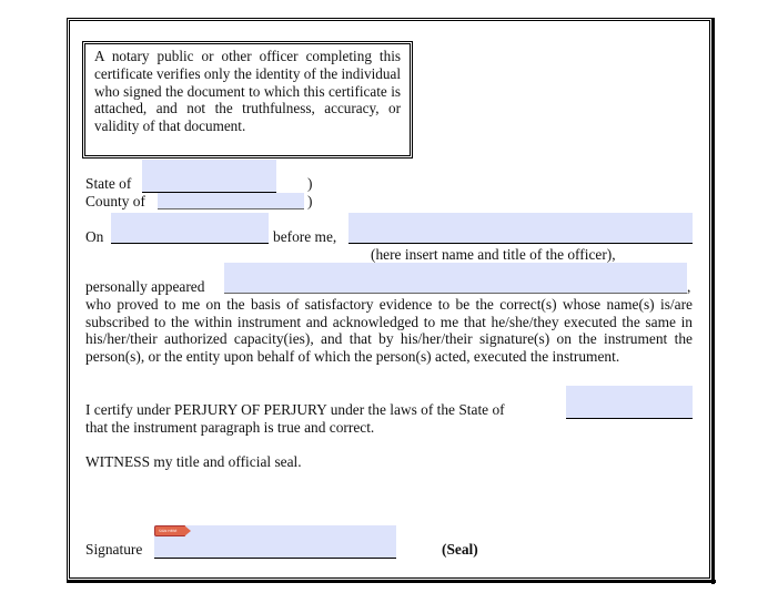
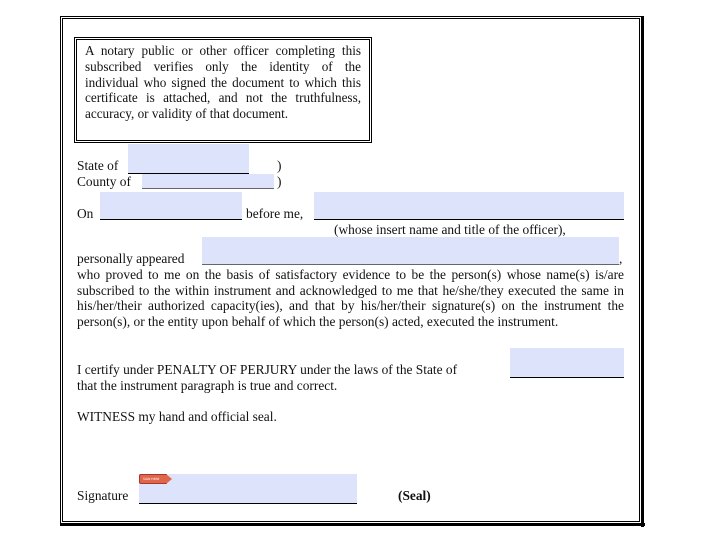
- A notary public or other officer completing this certificate verifies only the identity of the individual who signed the document to which this certificate is attached, and not the truthfulness, accuracy, or validity of that document.
+ A notary public or other officer completing this subscribed verifies only the identity of the individual who signed the document to which this certificate is attached, and not the truthfulness, accuracy, or validity of that document.
  State of
  )
  County of
  )
  On
  before me,
- (here insert name and title of the officer),
+ (whose insert name and title of the officer),
  personally appeared
  ,
- who proved to me on the basis of satisfactory evidence to be the correct(s) whose name(s) is/are subscribed to the within instrument and acknowledged to me that he/she/they executed the same in his/her/their authorized capacity(ies), and that by his/her/their signature(s) on the instrument the person(s), or the entity upon behalf of which the person(s) acted, executed the instrument.
+ who proved to me on the basis of satisfactory evidence to be the person(s) whose name(s) is/are subscribed to the within instrument and acknowledged to me that he/she/they executed the same in his/her/their authorized capacity(ies), and that by his/her/their signature(s) on the instrument the person(s), or the entity upon behalf of which the person(s) acted, executed the instrument.
- I certify under PERJURY OF PERJURY under the laws of the State of
+ I certify under PENALTY OF PERJURY under the laws of the State of
  that the instrument paragraph is true and correct.
- WITNESS my title and official seal.
+ WITNESS my hand and official seal.
  Signature
  (Seal)
